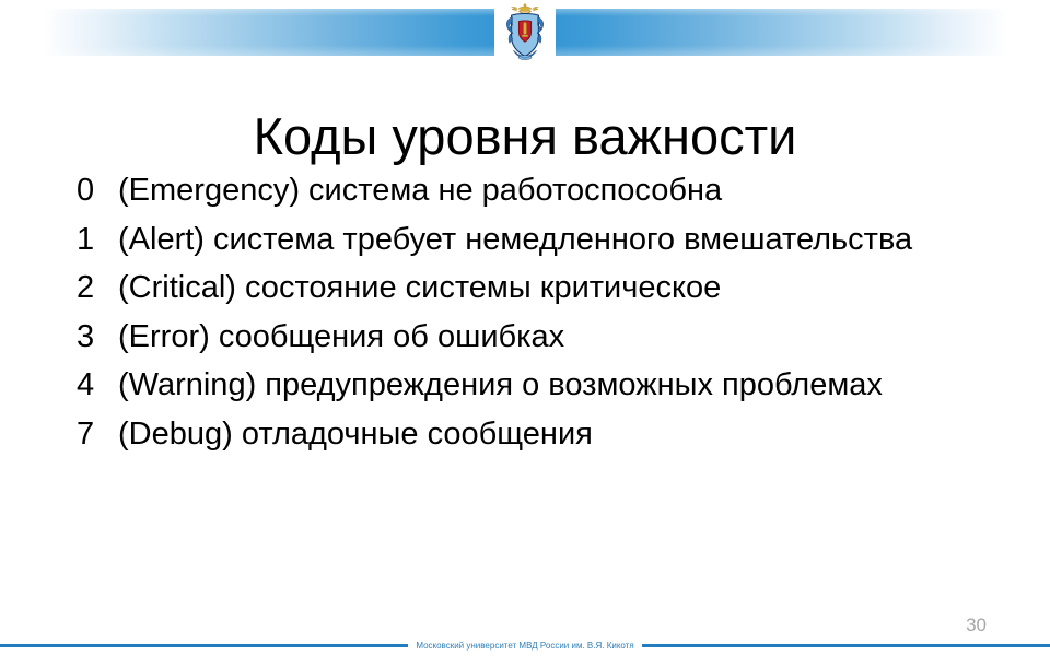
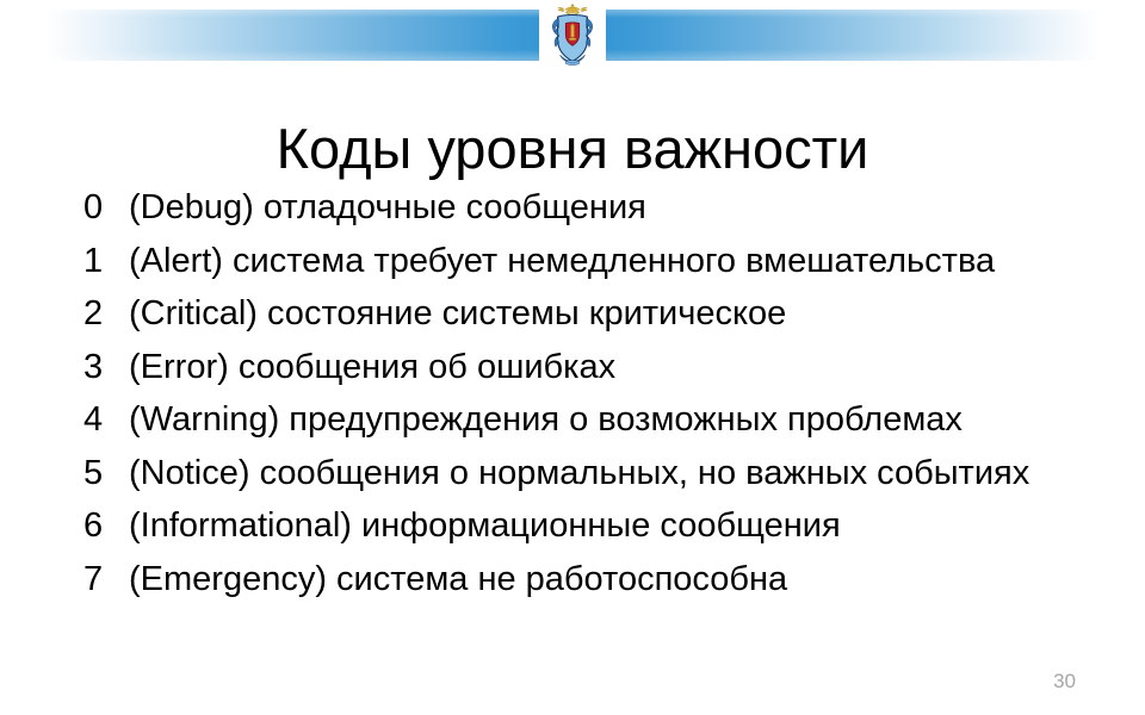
  Коды уровня важности
  0
- (Emergency) система не работоспособна
+ (Debug) отладочные сообщения
  1
  (Alert) система требует немедленного вмешательства
  2
  (Critical) состояние системы критическое
  3
  (Error) сообщения об ошибках
  4
  (Warning) предупреждения о возможных проблемах
+ 5
+ (Notice) сообщения о нормальных, но важных событиях
+ 6
+ (Informational) информационные сообщения
  7
- (Debug) отладочные сообщения
+ (Emergency) система не работоспособна
  30
- Московский университет МВД России им. В.Я. Кикотя
